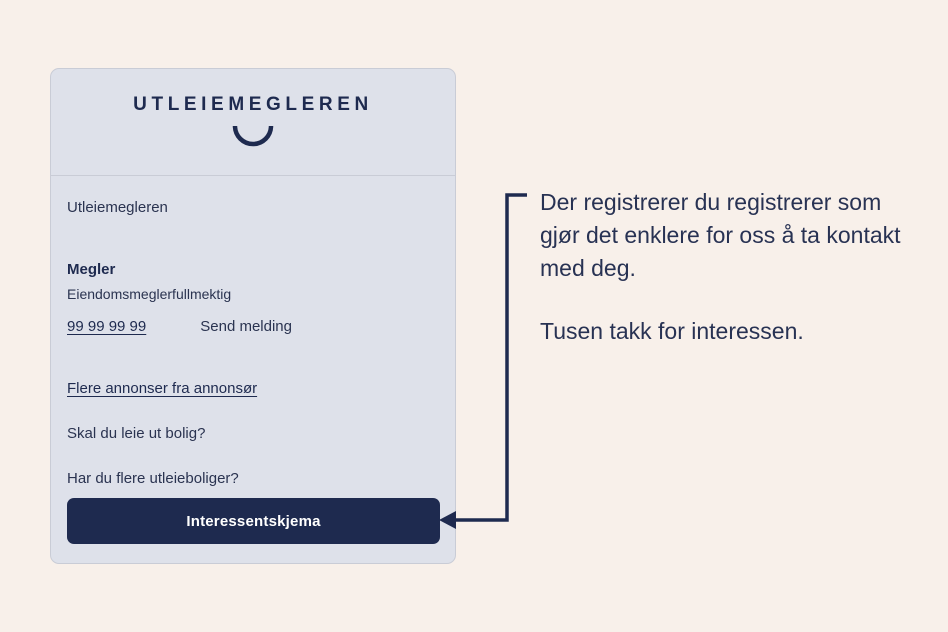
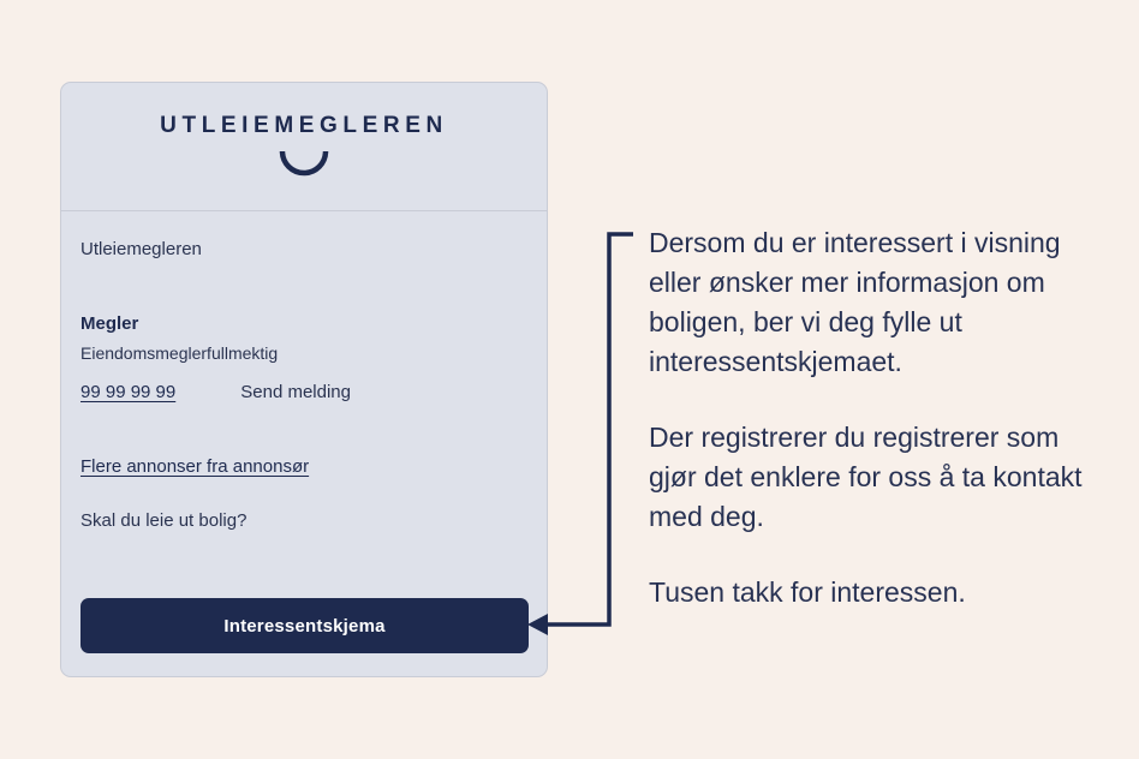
  UTLEIEMEGLEREN
  Utleiemegleren
  Megler
  Eiendomsmeglerfullmektig
  99 99 99 99
  Send melding
  Flere annonser fra annonsør
  Skal du leie ut bolig?
- Har du flere utleieboliger?
  Interessentskjema
+ Dersom du er interessert i visning eller ønsker mer informasjon om boligen, ber vi deg fylle ut interessentskjemaet.
  Der registrerer du registrerer som gjør det enklere for oss å ta kontakt med deg.
  Tusen takk for interessen.
